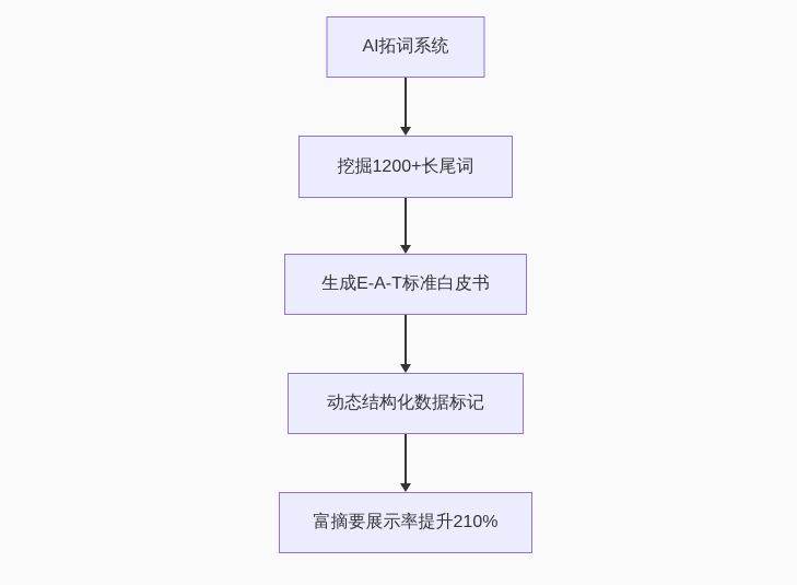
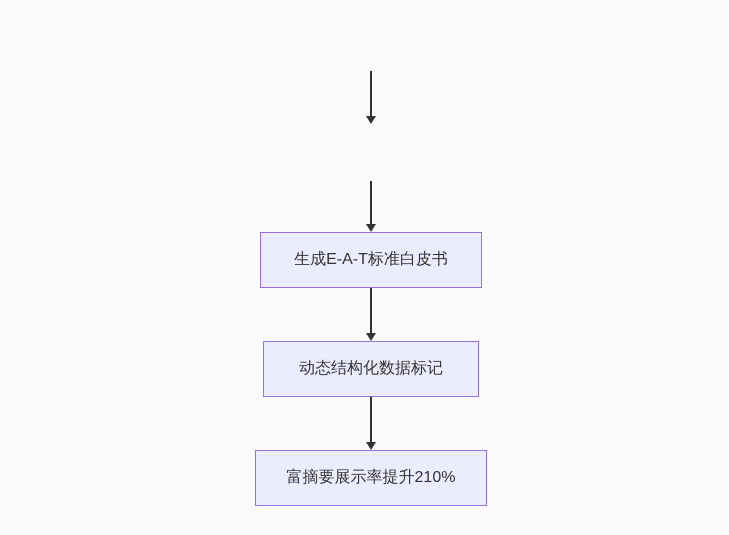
- AI拓词系统
- 挖掘1200+长尾词
  生成E-A-T标准白皮书
  动态结构化数据标记
  富摘要展示率提升210%
